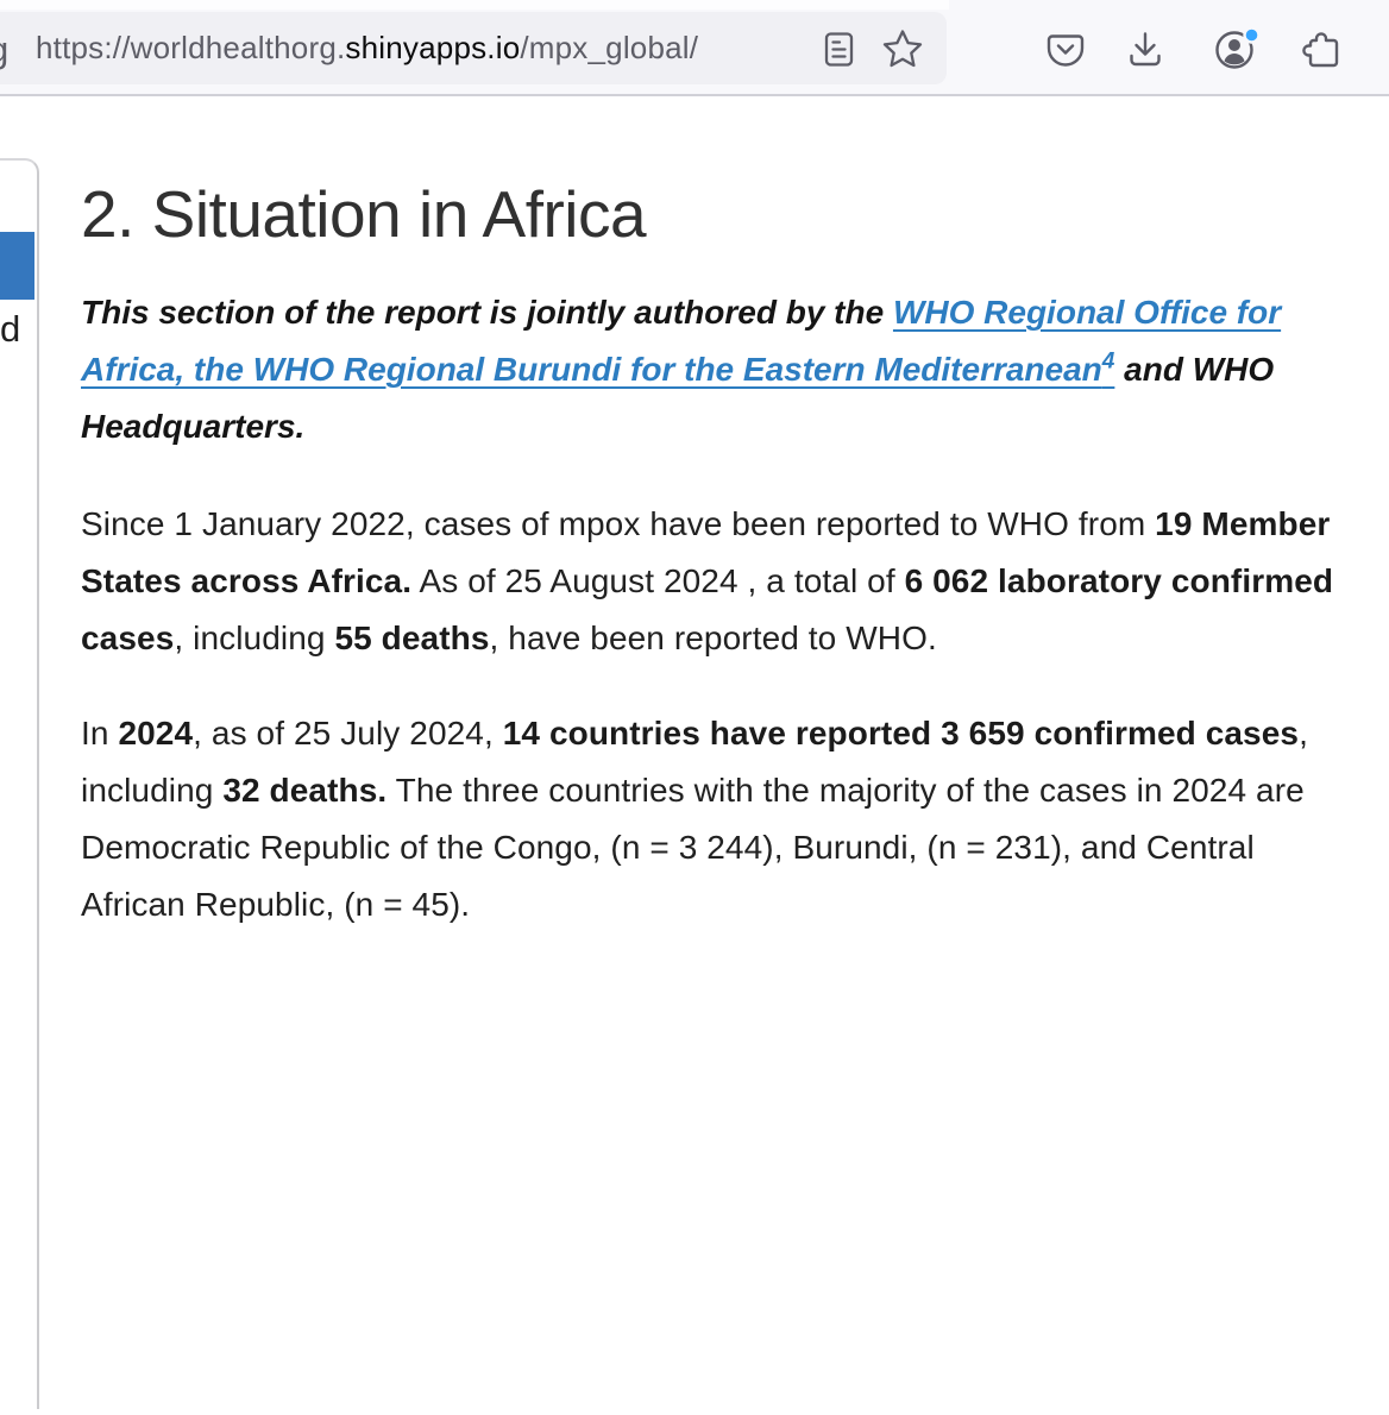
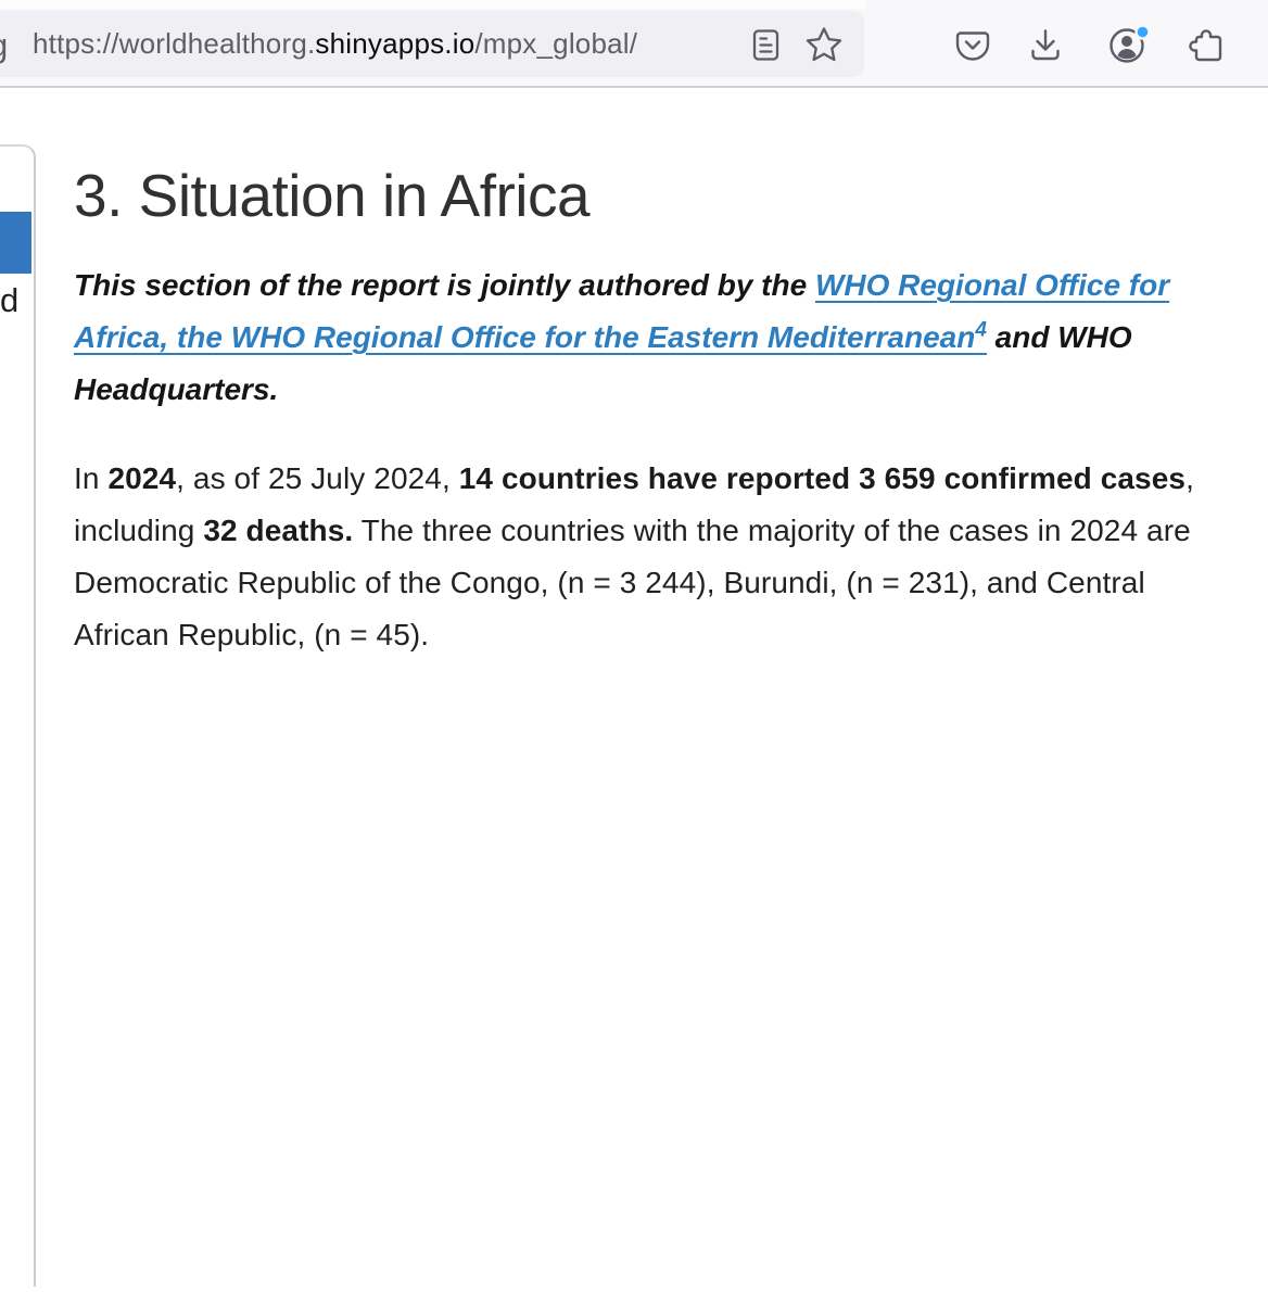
  https://worldhealthorg.shinyapps.io/mpx_global/
  d
- 2. Situation in Africa
+ 3. Situation in Africa
- This section of the report is jointly authored by the WHO Regional Office for Africa, the WHO Regional Burundi for the Eastern Mediterranean4 and WHO Headquarters.
+ This section of the report is jointly authored by the WHO Regional Office for Africa, the WHO Regional Office for the Eastern Mediterranean4 and WHO Headquarters.
- Since 1 January 2022, cases of mpox have been reported to WHO from 19 Member States across Africa. As of 25 August 2024 , a total of 6 062 laboratory confirmed cases, including 55 deaths, have been reported to WHO.
  In 2024, as of 25 July 2024, 14 countries have reported 3 659 confirmed cases, including 32 deaths. The three countries with the majority of the cases in 2024 are Democratic Republic of the Congo, (n = 3 244), Burundi, (n = 231), and Central African Republic, (n = 45).
